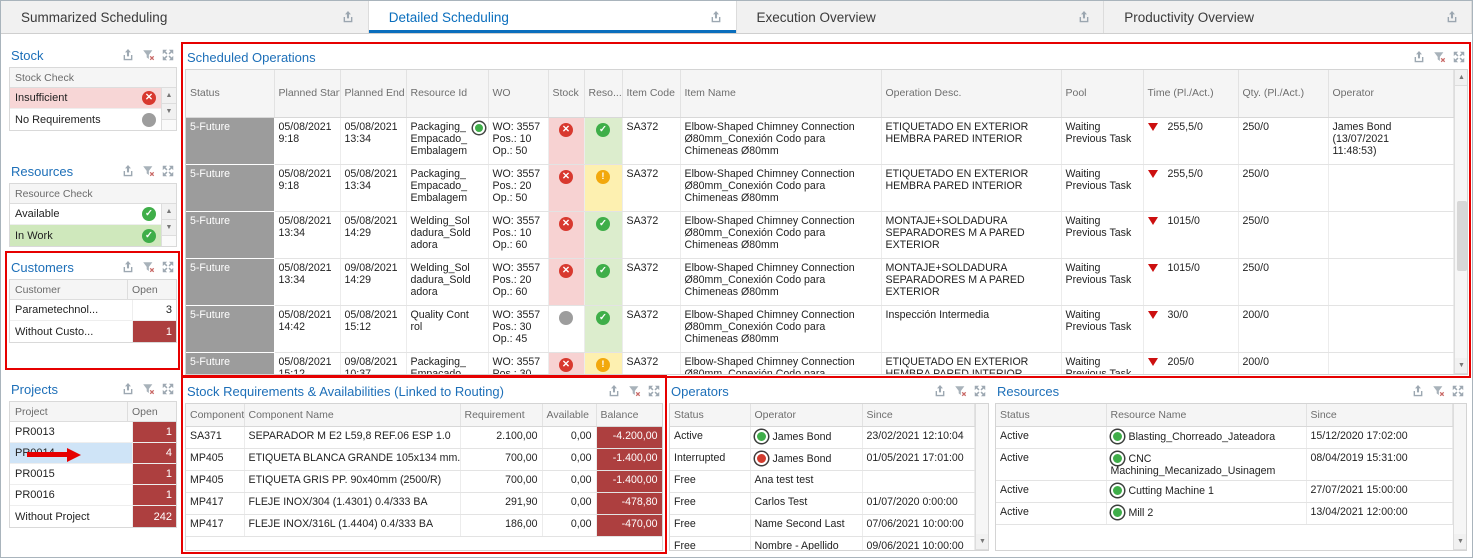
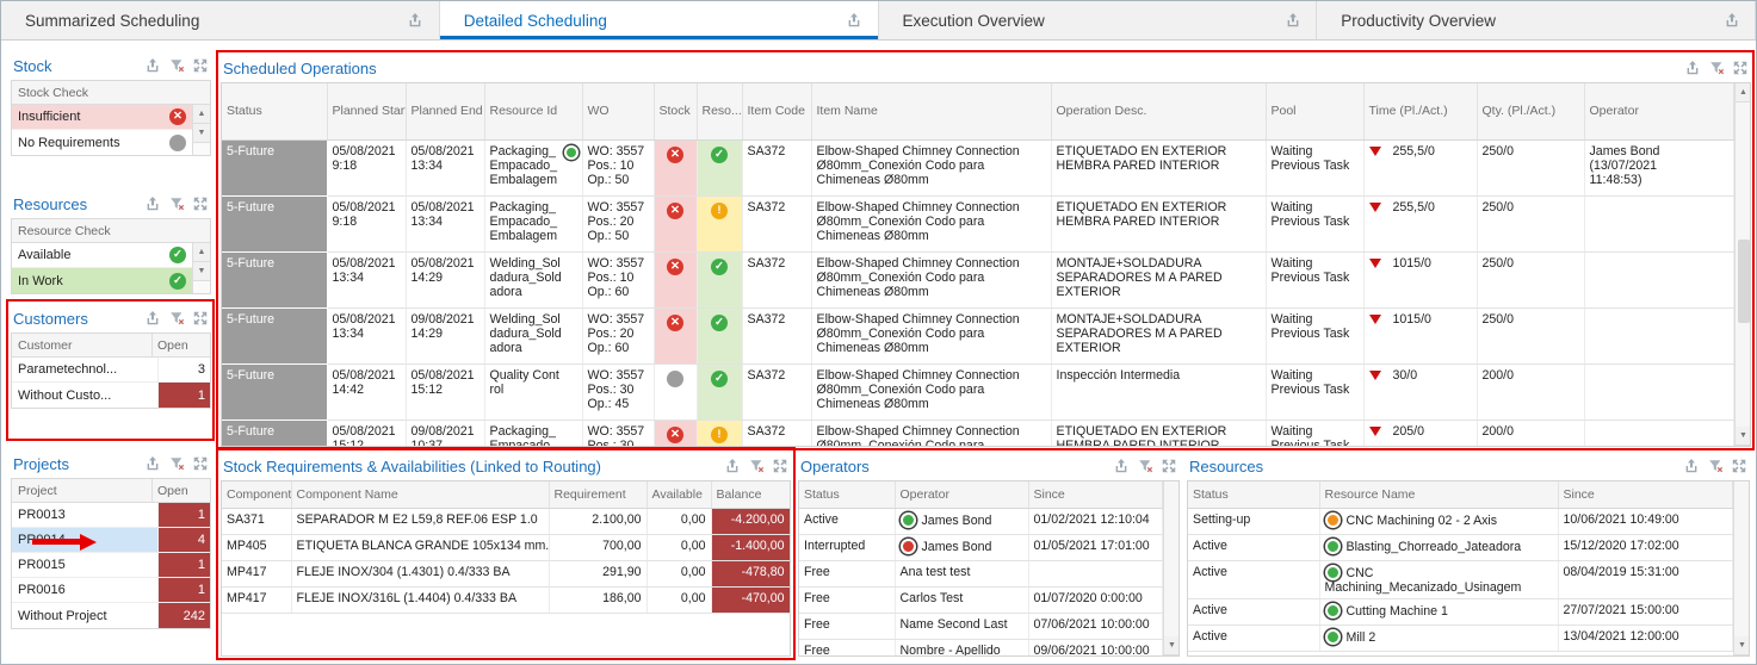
  Summarized Scheduling
  Detailed Scheduling
  Execution Overview
  Productivity Overview
  Stock
  Stock Check
  Insufficient
  No Requirements
  Resources
  Resource Check
  Available
  In Work
  Customers
  Customer
  Open
  Parametechnol...
  3
  Without Custo...
  1
  Projects
  Project
  Open
  PR0013
  1
  4
  PR0015
  1
  PR0016
  1
  Without Project
  242
  Scheduled Operations
  Status	Planned Star	Planned End	Resource Id	WO	Stock	Reso...	Item Code	Item Name	Operation Desc.	Pool	Time (Pl./Act.)	Qty. (Pl./Act.)	Operator
  5-Future	05/08/2021 9:18	05/08/2021 13:34	Packaging_Empacado_Embalagem	WO: 3557 Pos.: 10 Op.: 50			SA372	Elbow-Shaped Chimney Connection Ø80mm_Conexión Codo para Chimeneas Ø80mm	ETIQUETADO EN EXTERIOR HEMBRA PARED INTERIOR	Waiting Previous Task	255,5/0	250/0	James Bond (13/07/2021 11:48:53)
  5-Future	05/08/2021 9:18	05/08/2021 13:34	Packaging_Empacado_Embalagem	WO: 3557 Pos.: 20 Op.: 50			SA372	Elbow-Shaped Chimney Connection Ø80mm_Conexión Codo para Chimeneas Ø80mm	ETIQUETADO EN EXTERIOR HEMBRA PARED INTERIOR	Waiting Previous Task	255,5/0	250/0
  5-Future	05/08/2021 13:34	05/08/2021 14:29	Welding_Soldadura_Soldadora	WO: 3557 Pos.: 10 Op.: 60			SA372	Elbow-Shaped Chimney Connection Ø80mm_Conexión Codo para Chimeneas Ø80mm	MONTAJE+SOLDADURA SEPARADORES M A PARED EXTERIOR	Waiting Previous Task	1015/0	250/0
  5-Future	05/08/2021 13:34	09/08/2021 14:29	Welding_Soldadura_Soldadora	WO: 3557 Pos.: 20 Op.: 60			SA372	Elbow-Shaped Chimney Connection Ø80mm_Conexión Codo para Chimeneas Ø80mm	MONTAJE+SOLDADURA SEPARADORES M A PARED EXTERIOR	Waiting Previous Task	1015/0	250/0
  5-Future	05/08/2021 14:42	05/08/2021 15:12	Quality Control	WO: 3557 Pos.: 30 Op.: 45			SA372	Elbow-Shaped Chimney Connection Ø80mm_Conexión Codo para Chimeneas Ø80mm	Inspección Intermedia	Waiting Previous Task	30/0	200/0
  5-Future	05/08/2021 15:12	09/08/2021 10:37	Packaging_Empacado_	WO: 3557 Pos.: 30			SA372	Elbow-Shaped Chimney Connection Ø80mm_Conexión Codo para	ETIQUETADO EN EXTERIOR HEMBRA PARED INTERIOR	Waiting Previous Task	205/0	200/0
  Stock Requirements & Availabilities (Linked to Routing)
  Component	Component Name	Requirement	Available	Balance
  SA371	SEPARADOR M E2 L59,8 REF.06 ESP 1.0	2.100,00	0,00	-4.200,00
  MP405	ETIQUETA BLANCA GRANDE 105x134 mm.	700,00	0,00	-1.400,00
- MP405	ETIQUETA GRIS PP. 90x40mm (2500/R)	700,00	0,00	-1.400,00
  MP417	FLEJE INOX/304 (1.4301) 0.4/333 BA	291,90	0,00	-478,80
  MP417	FLEJE INOX/316L (1.4404) 0.4/333 BA	186,00	0,00	-470,00
  Operators
  Status	Operator	Since
- Active	James Bond	23/02/2021 12:10:04
+ Active	James Bond	01/02/2021 12:10:04
  Interrupted	James Bond	01/05/2021 17:01:00
  Free	Ana test test
  Free	Carlos Test	01/07/2020 0:00:00
  Free	Name Second Last	07/06/2021 10:00:00
  Free	Nombre - Apellido	09/06/2021 10:00:00
  Resources
  Status	Resource Name	Since
+ Setting-up	CNC Machining 02 - 2 Axis	10/06/2021 10:49:00
  Active	Blasting_Chorreado_Jateadora	15/12/2020 17:02:00
  Active	CNC Machining_Mecanizado_Usinagem	08/04/2019 15:31:00
  Active	Cutting Machine 1	27/07/2021 15:00:00
  Active	Mill 2	13/04/2021 12:00:00
